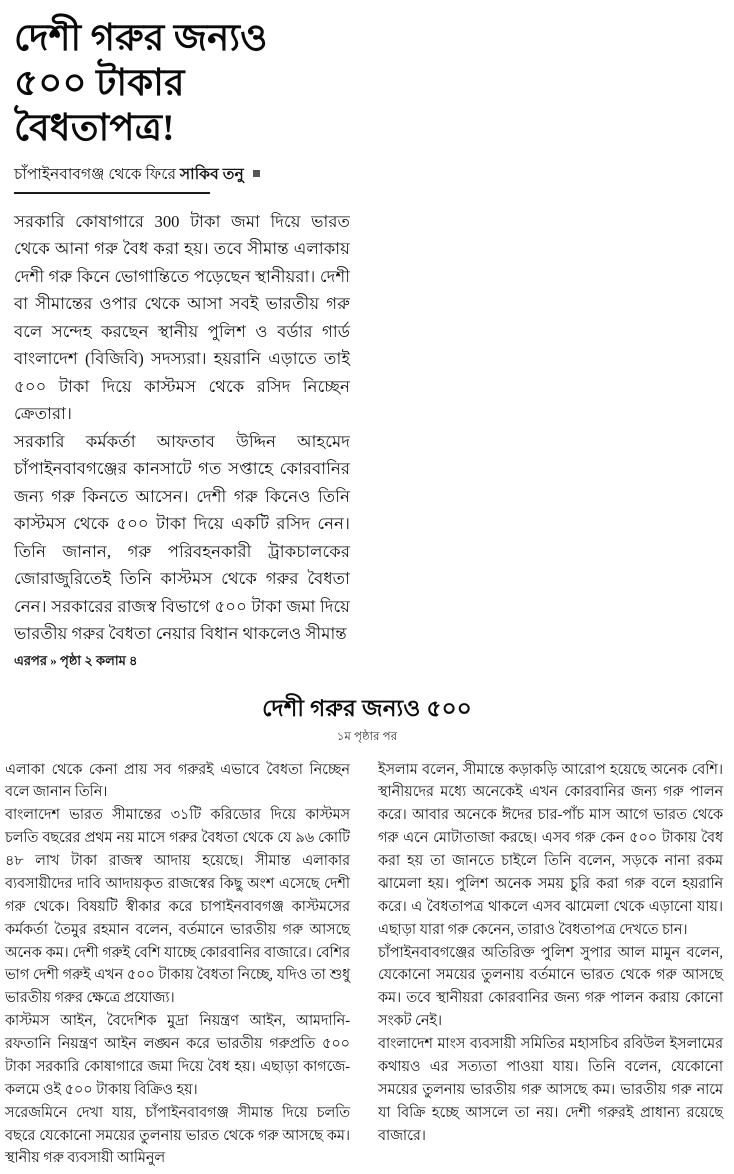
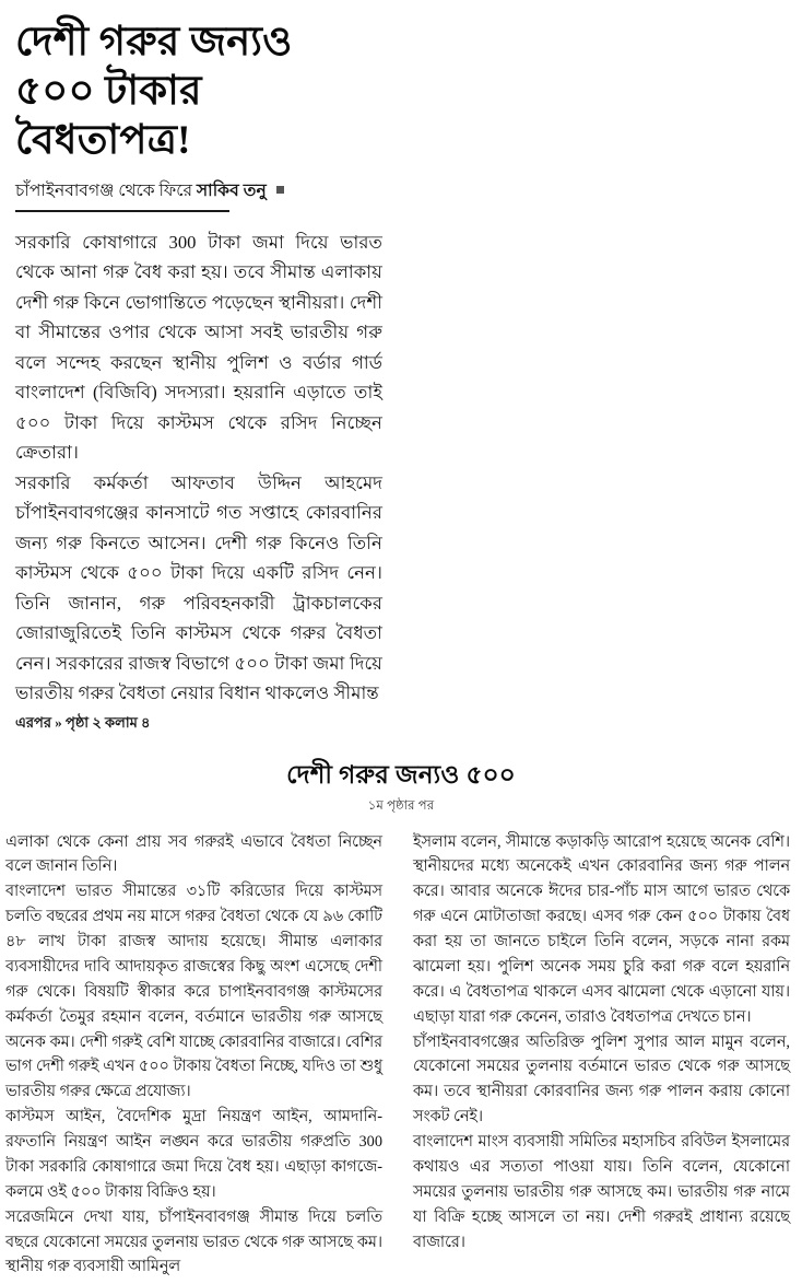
  দেশী গরুর জন্যও
  ৫০০ টাকার
  বৈধতাপত্র!
  চাঁপাইনবাবগঞ্জ থেকে ফিরে সাকিব তনু
  সরকারি কোষাগারে 300 টাকা জমা দিয়ে ভারত থেকে আনা গরু বৈধ করা হয়। তবে সীমান্ত এলাকায় দেশী গরু কিনে ভোগান্তিতে পড়েছেন স্থানীয়রা। দেশী বা সীমান্তের ওপার থেকে আসা সবই ভারতীয় গরু বলে সন্দেহ করছেন স্থানীয় পুলিশ ও বর্ডার গার্ড বাংলাদেশ (বিজিবি) সদস্যরা। হয়রানি এড়াতে তাই ৫০০ টাকা দিয়ে কাস্টমস থেকে রসিদ নিচ্ছেন ক্রেতারা।
  সরকারি কর্মকর্তা আফতাব উদ্দিন আহমেদ চাঁপাইনবাবগঞ্জের কানসাটে গত সপ্তাহে কোরবানির জন্য গরু কিনতে আসেন। দেশী গরু কিনেও তিনি কাস্টমস থেকে ৫০০ টাকা দিয়ে একটি রসিদ নেন। তিনি জানান, গরু পরিবহনকারী ট্রাকচালকের জোরাজুরিতেই তিনি কাস্টমস থেকে গরুর বৈধতা নেন। সরকারের রাজস্ব বিভাগে ৫০০ টাকা জমা দিয়ে ভারতীয় গরুর বৈধতা নেয়ার বিধান থাকলেও সীমান্ত
  এরপর » পৃষ্ঠা ২ কলাম ৪
  দেশী গরুর জন্যও ৫০০
  ১ম পৃষ্ঠার পর
  এলাকা থেকে কেনা প্রায় সব গরুরই এভাবে বৈধতা নিচ্ছেন বলে জানান তিনি।
  বাংলাদেশ ভারত সীমান্তের ৩১টি করিডোর দিয়ে কাস্টমস চলতি বছরের প্রথম নয় মাসে গরুর বৈধতা থেকে যে ৯৬ কোটি ৪৮ লাখ টাকা রাজস্ব আদায় হয়েছে। সীমান্ত এলাকার ব্যবসায়ীদের দাবি আদায়কৃত রাজস্বের কিছু অংশ এসেছে দেশী গরু থেকে। বিষয়টি স্বীকার করে চাপাইনবাবগঞ্জ কাস্টমসের কর্মকর্তা তৈমুর রহমান বলেন, বর্তমানে ভারতীয় গরু আসছে অনেক কম। দেশী গরুই বেশি যাচ্ছে কোরবানির বাজারে। বেশির ভাগ দেশী গরুই এখন ৫০০ টাকায় বৈধতা নিচ্ছে, যদিও তা শুধু ভারতীয় গরুর ক্ষেত্রে প্রযোজ্য।
- কাস্টমস আইন, বৈদেশিক মুদ্রা নিয়ন্ত্রণ আইন, আমদানি-রফতানি নিয়ন্ত্রণ আইন লঙ্ঘন করে ভারতীয় গরুপ্রতি ৫০০ টাকা সরকারি কোষাগারে জমা দিয়ে বৈধ হয়। এছাড়া কাগজে-কলমে ওই ৫০০ টাকায় বিক্রিও হয়।
+ কাস্টমস আইন, বৈদেশিক মুদ্রা নিয়ন্ত্রণ আইন, আমদানি-রফতানি নিয়ন্ত্রণ আইন লঙ্ঘন করে ভারতীয় গরুপ্রতি 300 টাকা সরকারি কোষাগারে জমা দিয়ে বৈধ হয়। এছাড়া কাগজে-কলমে ওই ৫০০ টাকায় বিক্রিও হয়।
  সরেজমিনে দেখা যায়, চাঁপাইনবাবগঞ্জ সীমান্ত দিয়ে চলতি বছরে যেকোনো সময়ের তুলনায় ভারত থেকে গরু আসছে কম। স্থানীয় গরু ব্যবসায়ী আমিনুল
  ইসলাম বলেন, সীমান্তে কড়াকড়ি আরোপ হয়েছে অনেক বেশি। স্থানীয়দের মধ্যে অনেকেই এখন কোরবানির জন্য গরু পালন করে। আবার অনেকে ঈদের চার-পাঁচ মাস আগে ভারত থেকে গরু এনে মোটাতাজা করছে। এসব গরু কেন ৫০০ টাকায় বৈধ করা হয় তা জানতে চাইলে তিনি বলেন, সড়কে নানা রকম ঝামেলা হয়। পুলিশ অনেক সময় চুরি করা গরু বলে হয়রানি করে। এ বৈধতাপত্র থাকলে এসব ঝামেলা থেকে এড়ানো যায়। এছাড়া যারা গরু কেনেন, তারাও বৈধতাপত্র দেখতে চান।
  চাঁপাইনবাবগঞ্জের অতিরিক্ত পুলিশ সুপার আল মামুন বলেন, যেকোনো সময়ের তুলনায় বর্তমানে ভারত থেকে গরু আসছে কম। তবে স্থানীয়রা কোরবানির জন্য গরু পালন করায় কোনো সংকট নেই।
  বাংলাদেশ মাংস ব্যবসায়ী সমিতির মহাসচিব রবিউল ইসলামের কথায়ও এর সত্যতা পাওয়া যায়। তিনি বলেন, যেকোনো সময়ের তুলনায় ভারতীয় গরু আসছে কম। ভারতীয় গরু নামে যা বিক্রি হচ্ছে আসলে তা নয়। দেশী গরুরই প্রাধান্য রয়েছে বাজারে।
